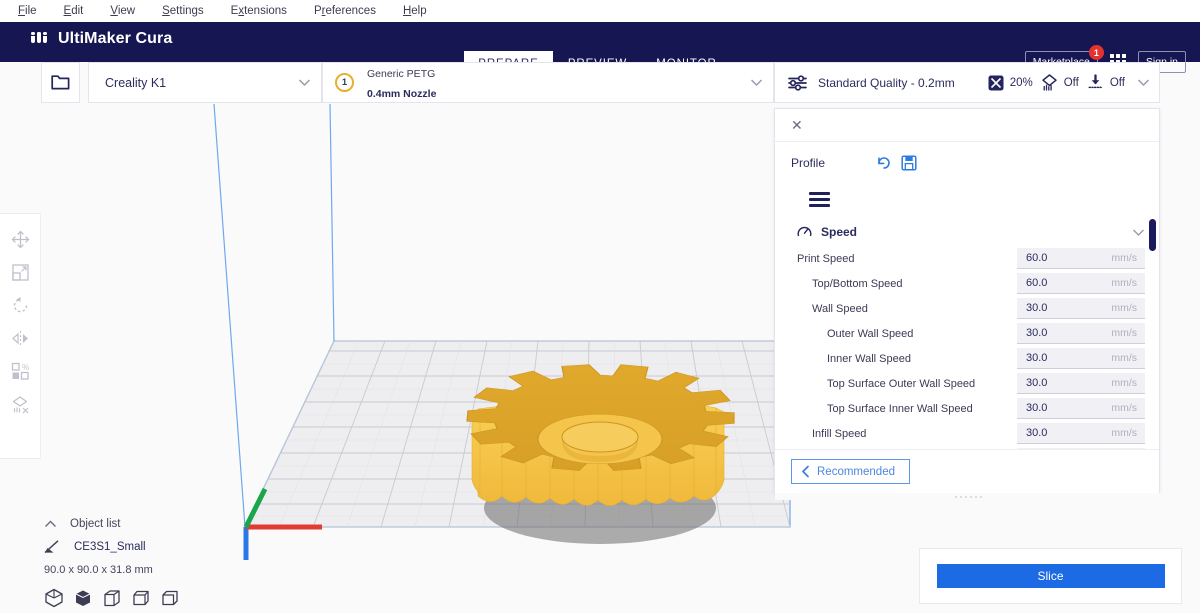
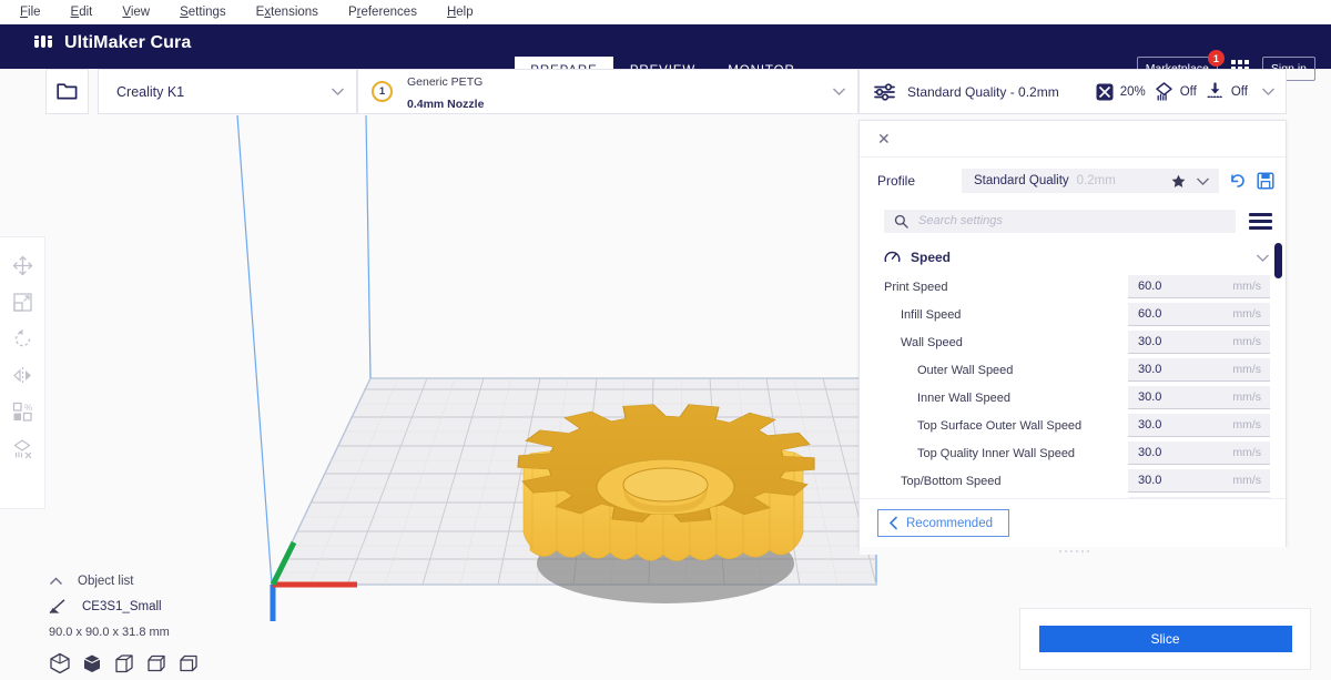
  File
  Edit
  View
  Settings
  Extensions
  Preferences
  Help
  UltiMaker Cura
  1
  Creality K1
  1
  Generic PETG
  0.4mm Nozzle
  Standard Quality - 0.2mm
  20%
  Off
  Off
  %
  Object list
  CE3S1_Small
  90.0 x 90.0 x 31.8 mm
  Slice
  ✕
  Profile
+ Standard Quality
+ 0.2mm
+ Search settings
  Speed
  Print Speed
  60.0
  mm/s
- Top/Bottom Speed
+ Infill Speed
  60.0
  mm/s
  Wall Speed
  30.0
  mm/s
  Outer Wall Speed
  30.0
  mm/s
  Inner Wall Speed
  30.0
  mm/s
  Top Surface Outer Wall Speed
  30.0
  mm/s
- Top Surface Inner Wall Speed
+ Top Quality Inner Wall Speed
  30.0
  mm/s
- Infill Speed
+ Top/Bottom Speed
  30.0
  mm/s
  Recommended
